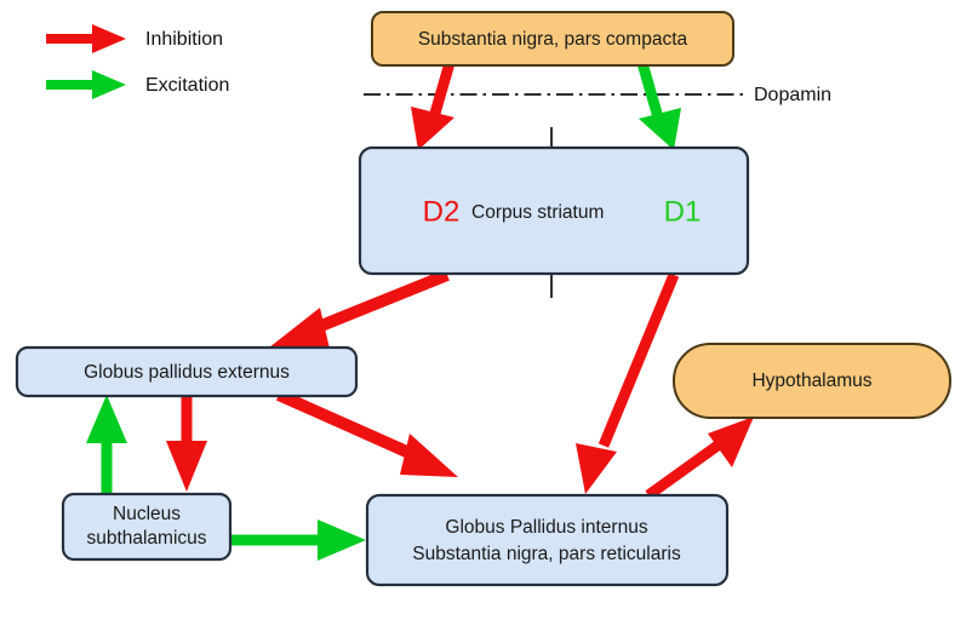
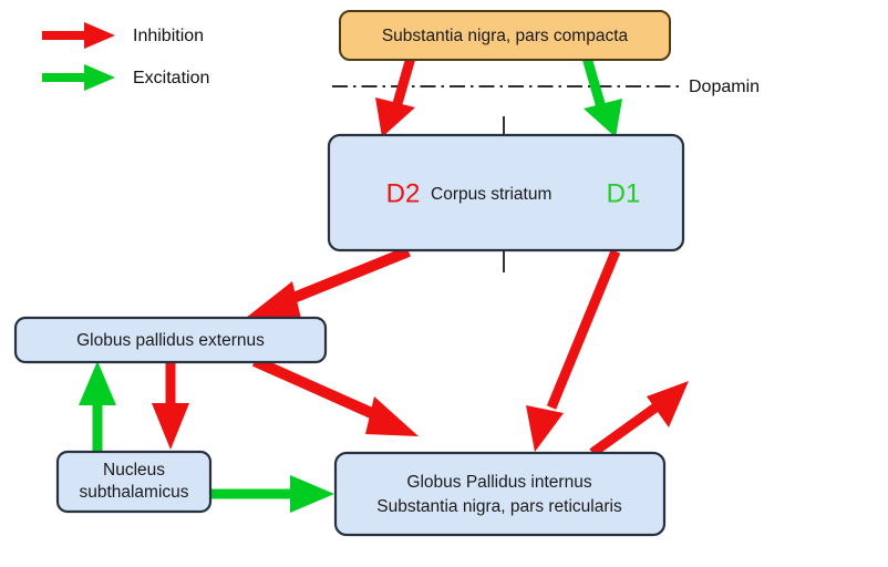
  Inhibition
  Excitation
  Dopamin
  Substantia nigra, pars compacta
  D2
  Corpus striatum
  D1
  Globus pallidus externus
  Nucleus
  subthalamicus
  Globus Pallidus internus
  Substantia nigra, pars reticularis
- Hypothalamus
